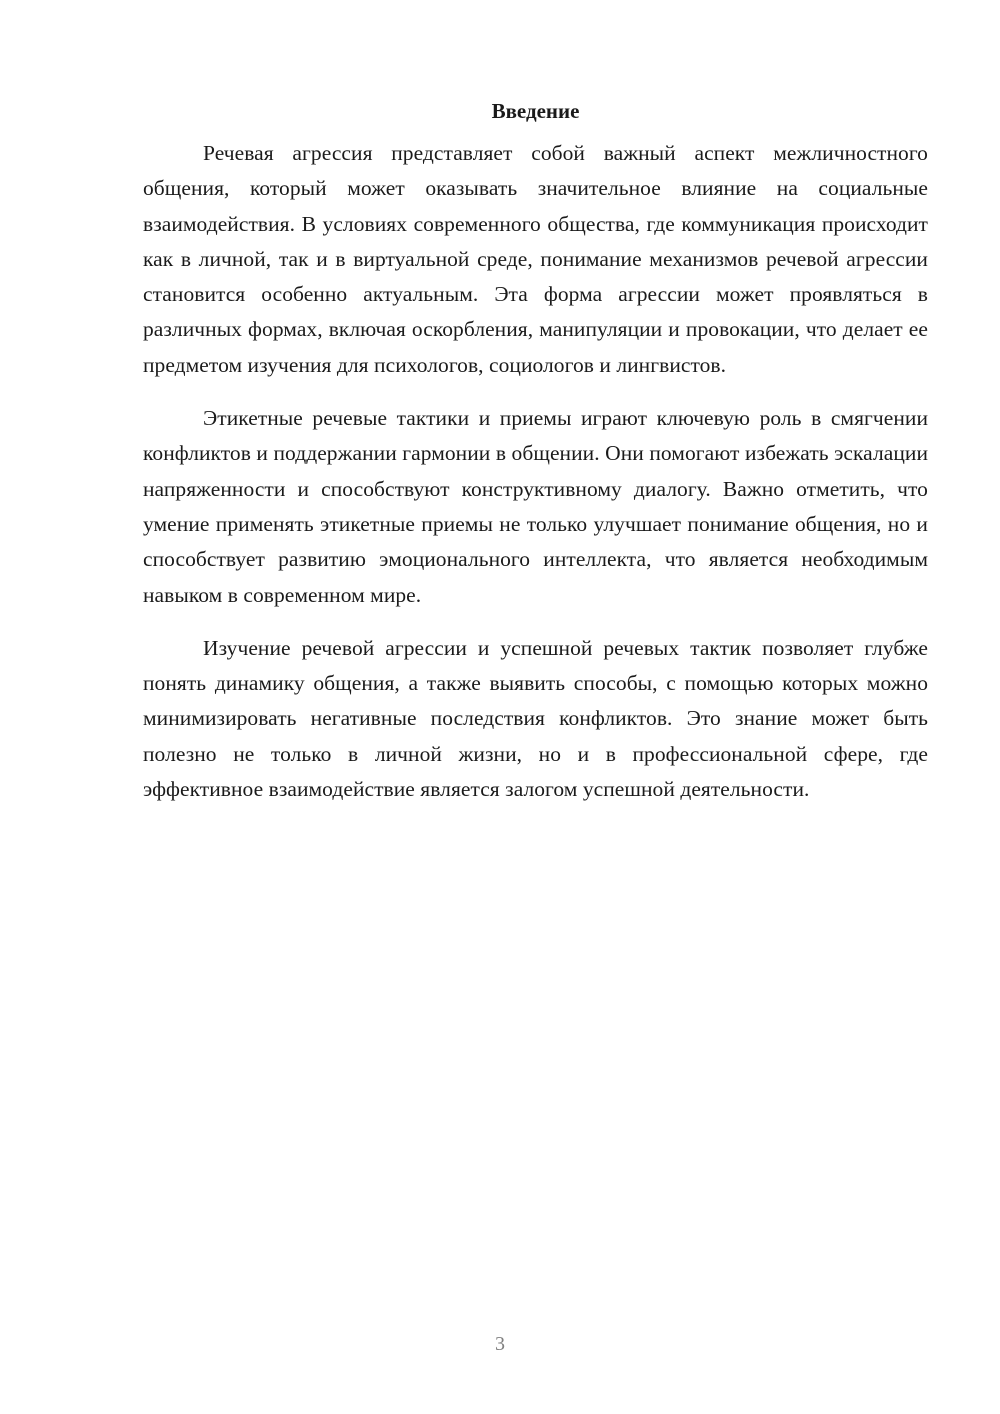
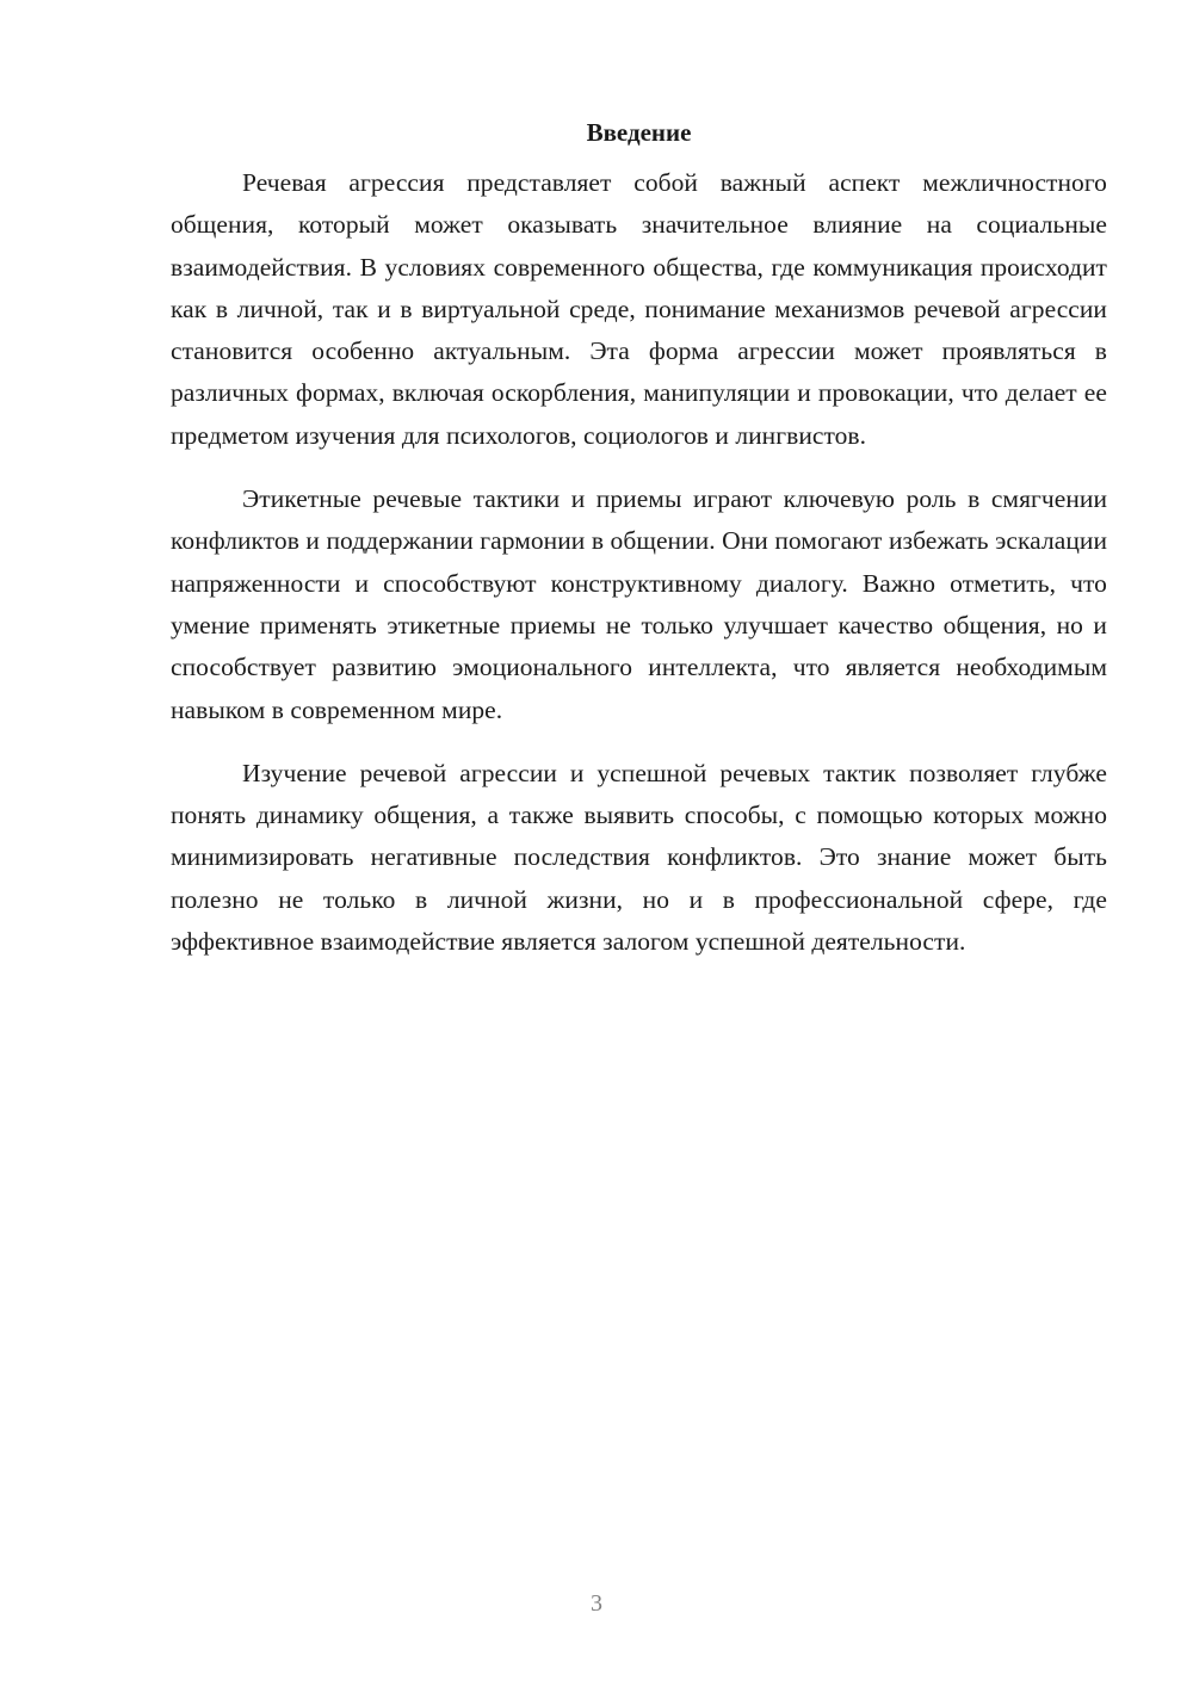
  Введение
  Речевая агрессия представляет собой важный аспект межличностного общения, который может оказывать значительное влияние на социальные взаимодействия. В условиях современного общества, где коммуникация происходит как в личной, так и в виртуальной среде, понимание механизмов речевой агрессии становится особенно актуальным. Эта форма агрессии может проявляться в различных формах, включая оскорбления, манипуляции и провокации, что делает ее предметом изучения для психологов, социологов и лингвистов.
- Этикетные речевые тактики и приемы играют ключевую роль в смягчении конфликтов и поддержании гармонии в общении. Они помогают избежать эскалации напряженности и способствуют конструктивному диалогу. Важно отметить, что умение применять этикетные приемы не только улучшает понимание общения, но и способствует развитию эмоционального интеллекта, что является необходимым навыком в современном мире.
+ Этикетные речевые тактики и приемы играют ключевую роль в смягчении конфликтов и поддержании гармонии в общении. Они помогают избежать эскалации напряженности и способствуют конструктивному диалогу. Важно отметить, что умение применять этикетные приемы не только улучшает качество общения, но и способствует развитию эмоционального интеллекта, что является необходимым навыком в современном мире.
  Изучение речевой агрессии и успешной речевых тактик позволяет глубже понять динамику общения, а также выявить способы, с помощью которых можно минимизировать негативные последствия конфликтов. Это знание может быть полезно не только в личной жизни, но и в профессиональной сфере, где эффективное взаимодействие является залогом успешной деятельности.
  3
